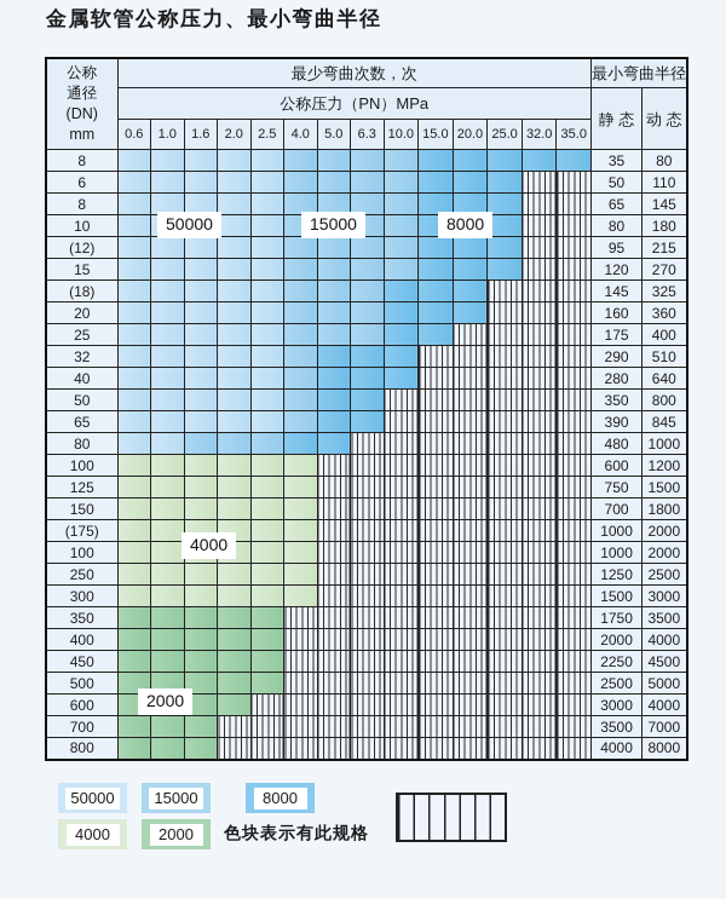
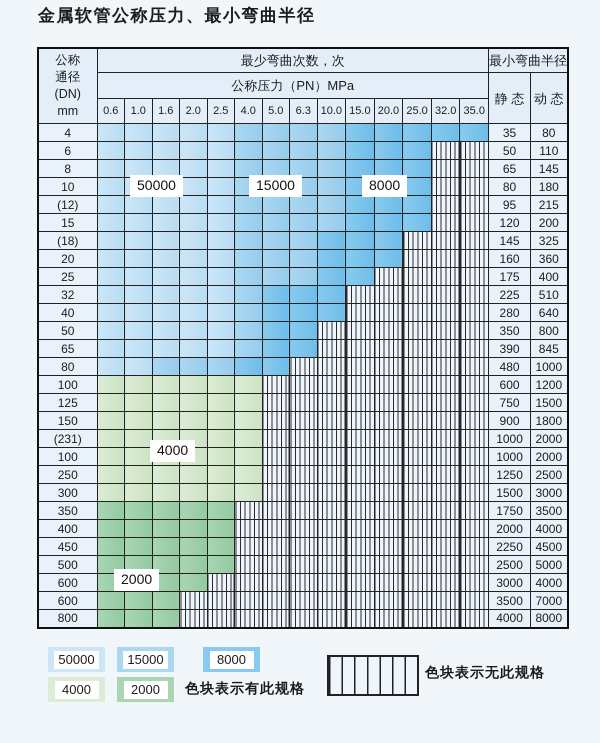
  金属软管公称压力、最小弯曲半径
  公称 通径 (DN) mm	最少弯曲次数，次	最小弯曲半径
  公称压力（PN）MPa	静 态	动 态
  0.6	1.0	1.6	2.0	2.5	4.0	5.0	6.3	10.0	15.0	20.0	25.0	32.0	35.0
- 8															35	80
+ 4															35	80
  6															50	110
  8															65	145
  10															80	180
  (12)															95	215
- 15															120	270
+ 15															120	200
  (18)															145	325
  20															160	360
  25															175	400
- 32															290	510
+ 32															225	510
  40															280	640
  50															350	800
  65															390	845
  80															480	1000
  100															600	1200
  125															750	1500
- 150															700	1800
+ 150															900	1800
- (175)															1000	2000
+ (231)															1000	2000
  100															1000	2000
  250															1250	2500
  300															1500	3000
  350															1750	3500
  400															2000	4000
  450															2250	4500
  500															2500	5000
  600															3000	4000
- 700															3500	7000
+ 600															3500	7000
  800															4000	8000
  50000
  15000
  8000
  4000
  2000
  50000
  15000
  8000
  4000
  2000
  色块表示有此规格
+ 色块表示无此规格
